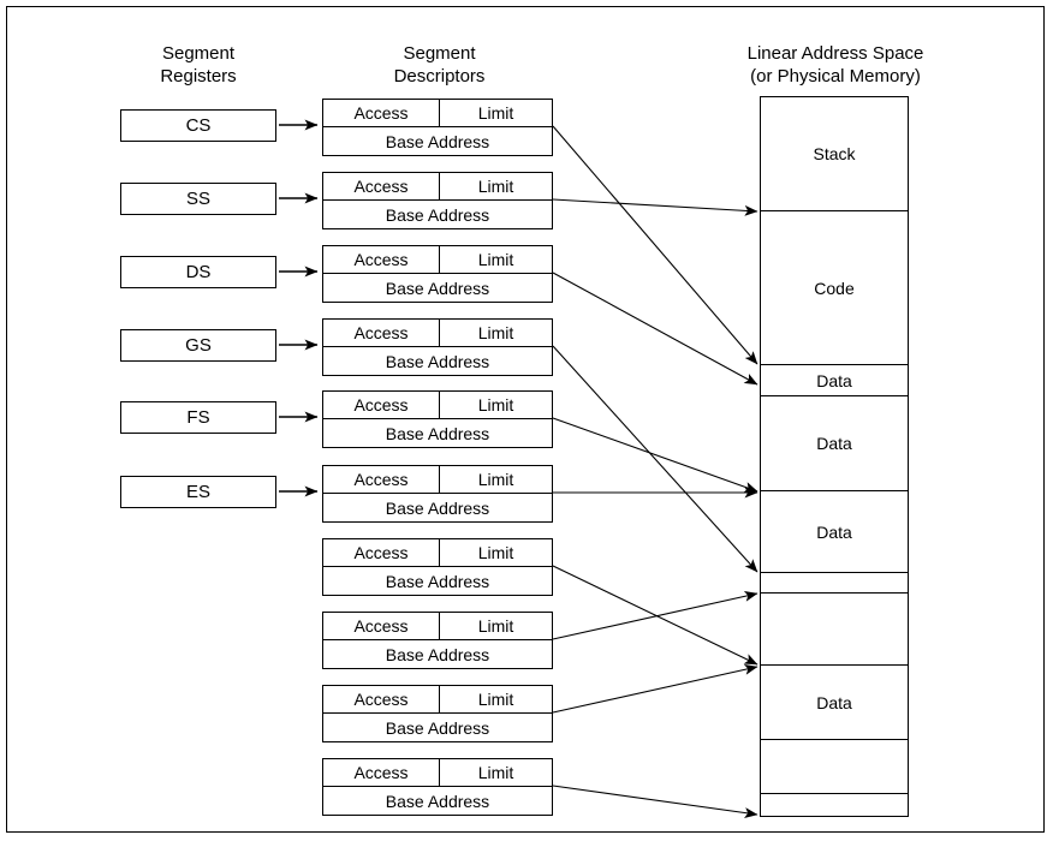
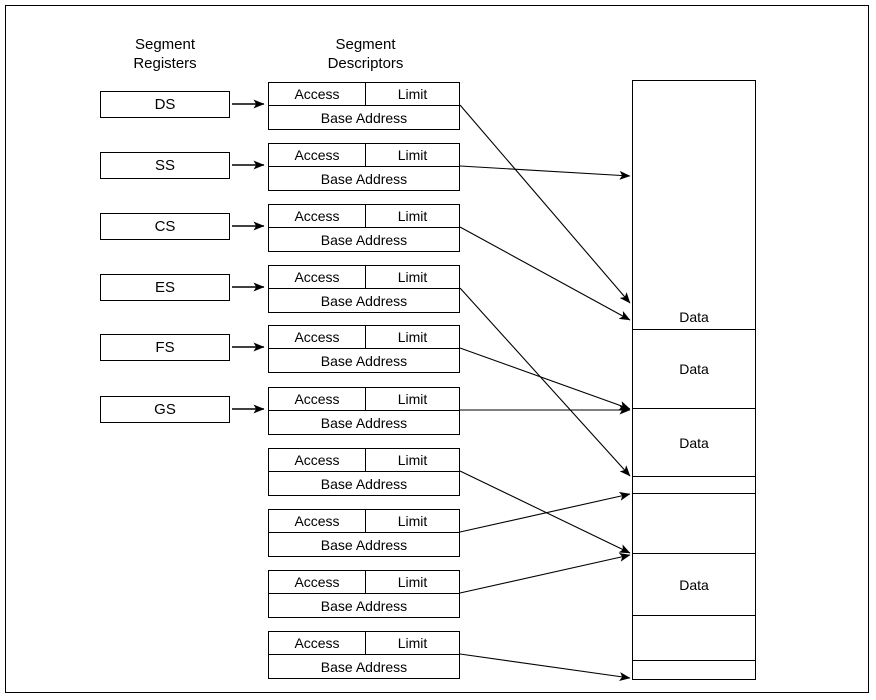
  Segment
  Registers
  Segment
  Descriptors
- Linear Address Space
- (or Physical Memory)
- CS
+ DS
  SS
- DS
+ CS
- GS
+ ES
  FS
- ES
+ GS
  Access
  Limit
  Base Address
  Access
  Limit
  Base Address
  Access
  Limit
  Base Address
  Access
  Limit
  Base Address
  Access
  Limit
  Base Address
  Access
  Limit
  Base Address
  Access
  Limit
  Base Address
  Access
  Limit
  Base Address
  Access
  Limit
  Base Address
  Access
  Limit
  Base Address
- Stack
- Code
  Data
  Data
  Data
  Data
